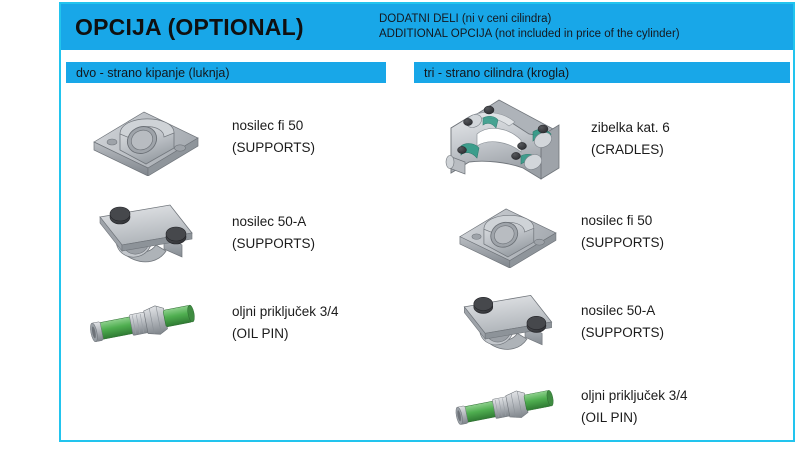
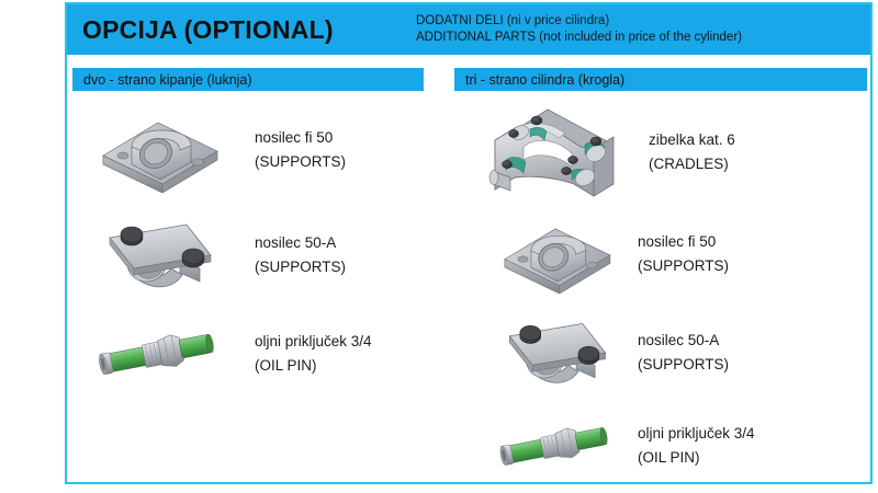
  OPCIJA (OPTIONAL)
- DODATNI DELI (ni v ceni cilindra)
+ DODATNI DELI (ni v price cilindra)
- ADDITIONAL OPCIJA (not included in price of the cylinder)
+ ADDITIONAL PARTS (not included in price of the cylinder)
  dvo - strano kipanje (luknja)
  tri - strano cilindra (krogla)
  nosilec fi 50
  (SUPPORTS)
  nosilec 50-A
  (SUPPORTS)
  oljni priključek 3/4
  (OIL PIN)
  zibelka kat. 6
  (CRADLES)
  nosilec fi 50
  (SUPPORTS)
  nosilec 50-A
  (SUPPORTS)
  oljni priključek 3/4
  (OIL PIN)
